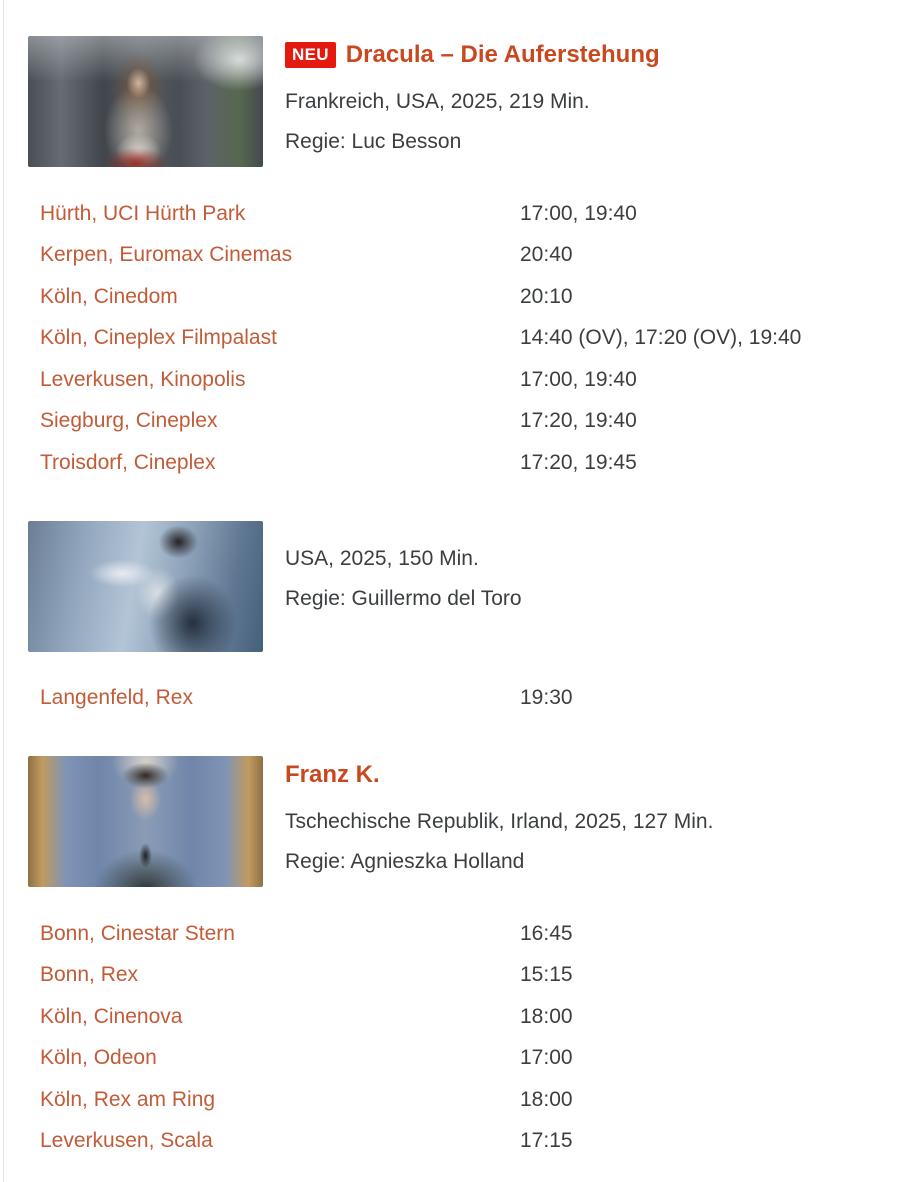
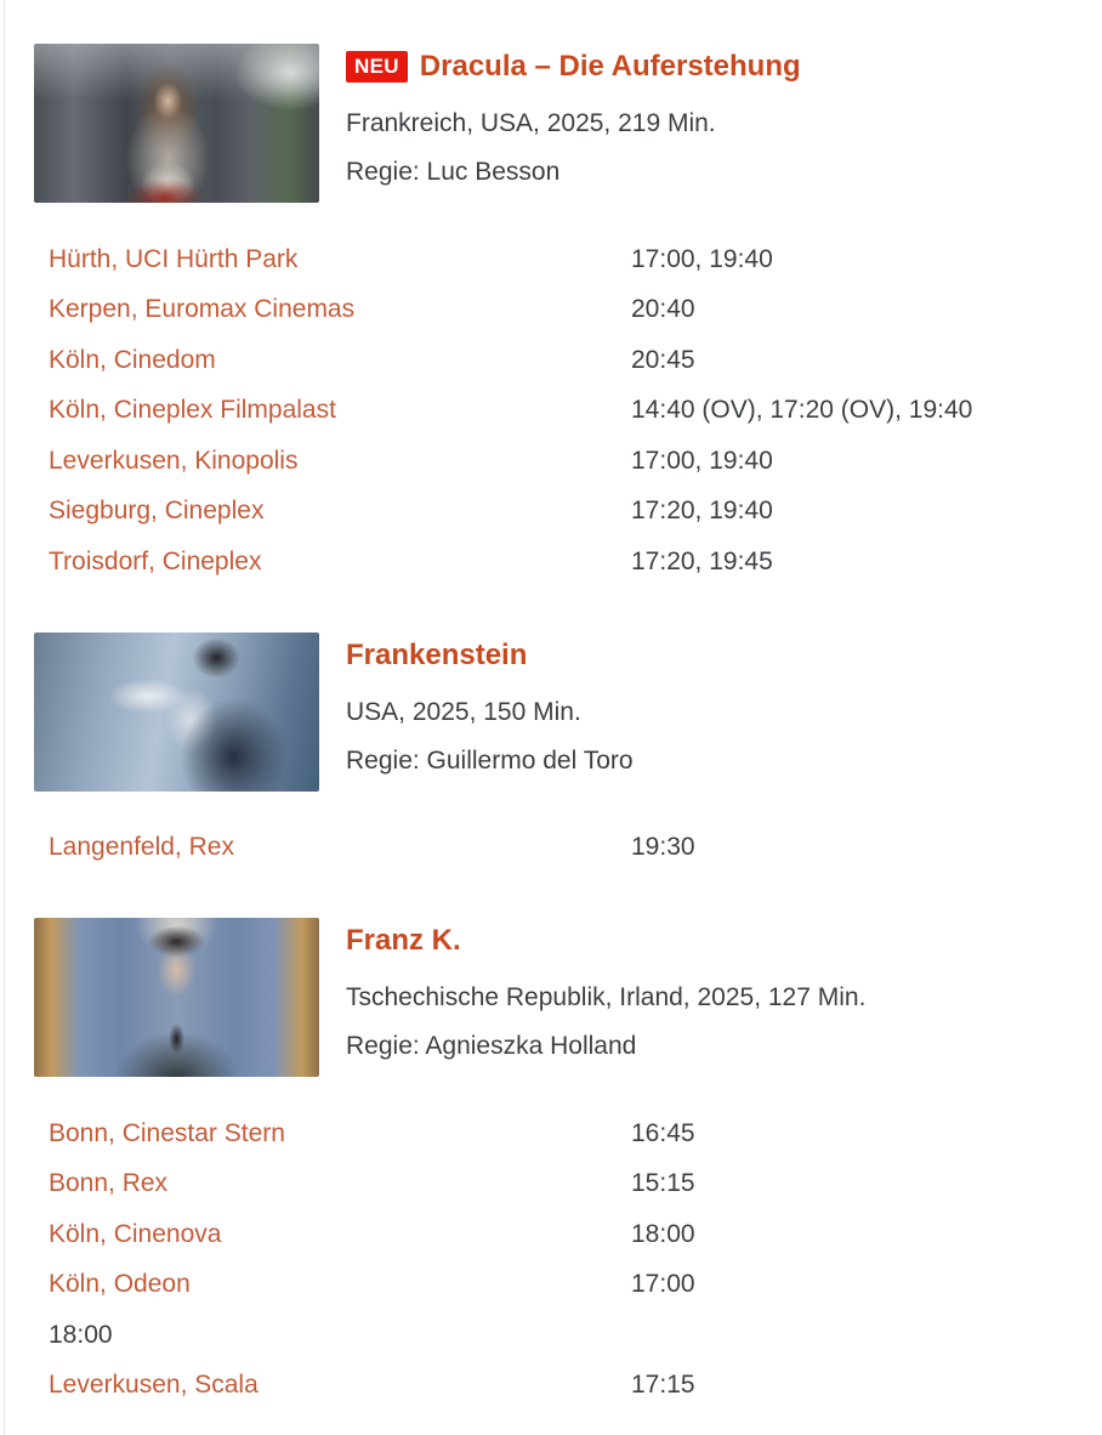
  NEU
  Dracula – Die Auferstehung
  Frankreich, USA, 2025, 219 Min.
  Regie: Luc Besson
  Hürth, UCI Hürth Park
  17:00, 19:40
  Kerpen, Euromax Cinemas
  20:40
  Köln, Cinedom
- 20:10
+ 20:45
  Köln, Cineplex Filmpalast
  14:40 (OV), 17:20 (OV), 19:40
  Leverkusen, Kinopolis
  17:00, 19:40
  Siegburg, Cineplex
  17:20, 19:40
  Troisdorf, Cineplex
  17:20, 19:45
+ Frankenstein
  USA, 2025, 150 Min.
  Regie: Guillermo del Toro
  Langenfeld, Rex
  19:30
  Franz K.
  Tschechische Republik, Irland, 2025, 127 Min.
  Regie: Agnieszka Holland
  Bonn, Cinestar Stern
  16:45
  Bonn, Rex
  15:15
  Köln, Cinenova
  18:00
  Köln, Odeon
  17:00
- Köln, Rex am Ring
  18:00
  Leverkusen, Scala
  17:15
